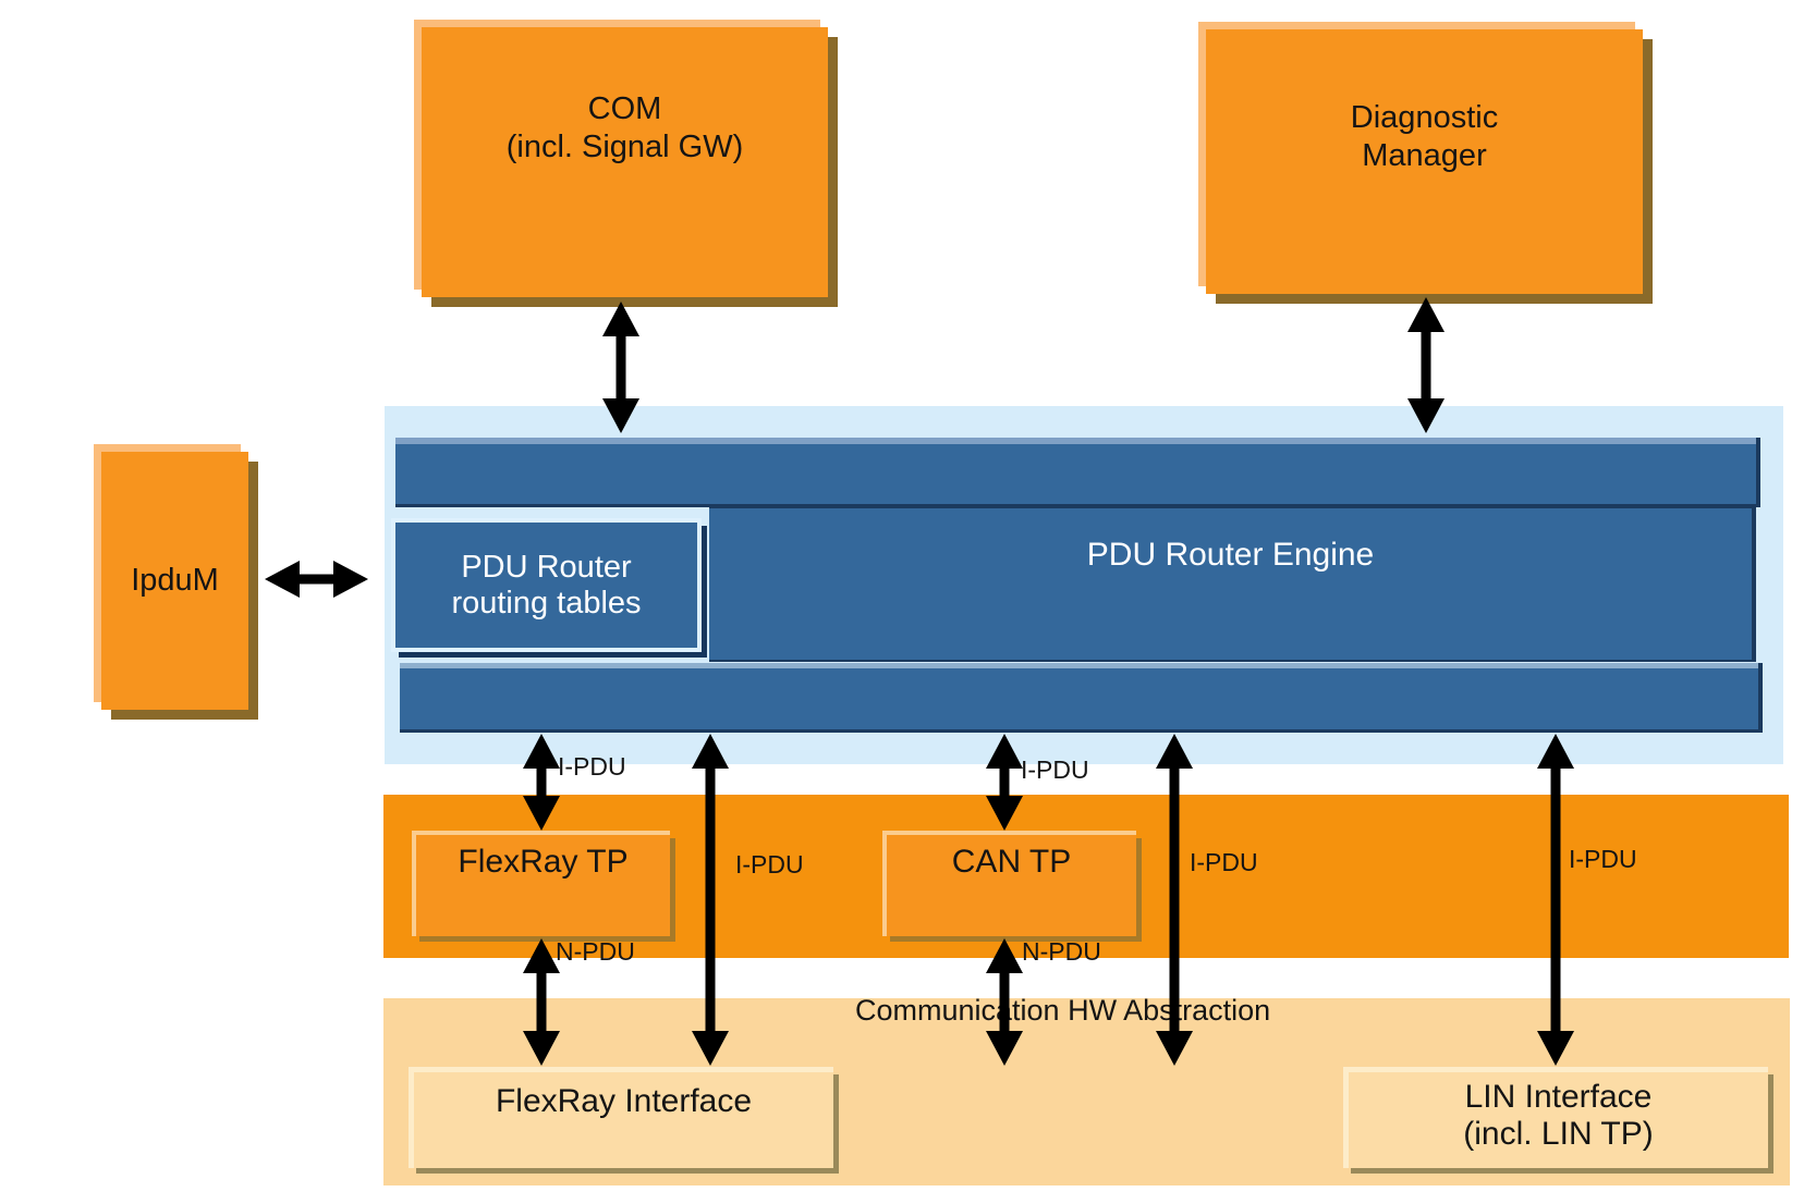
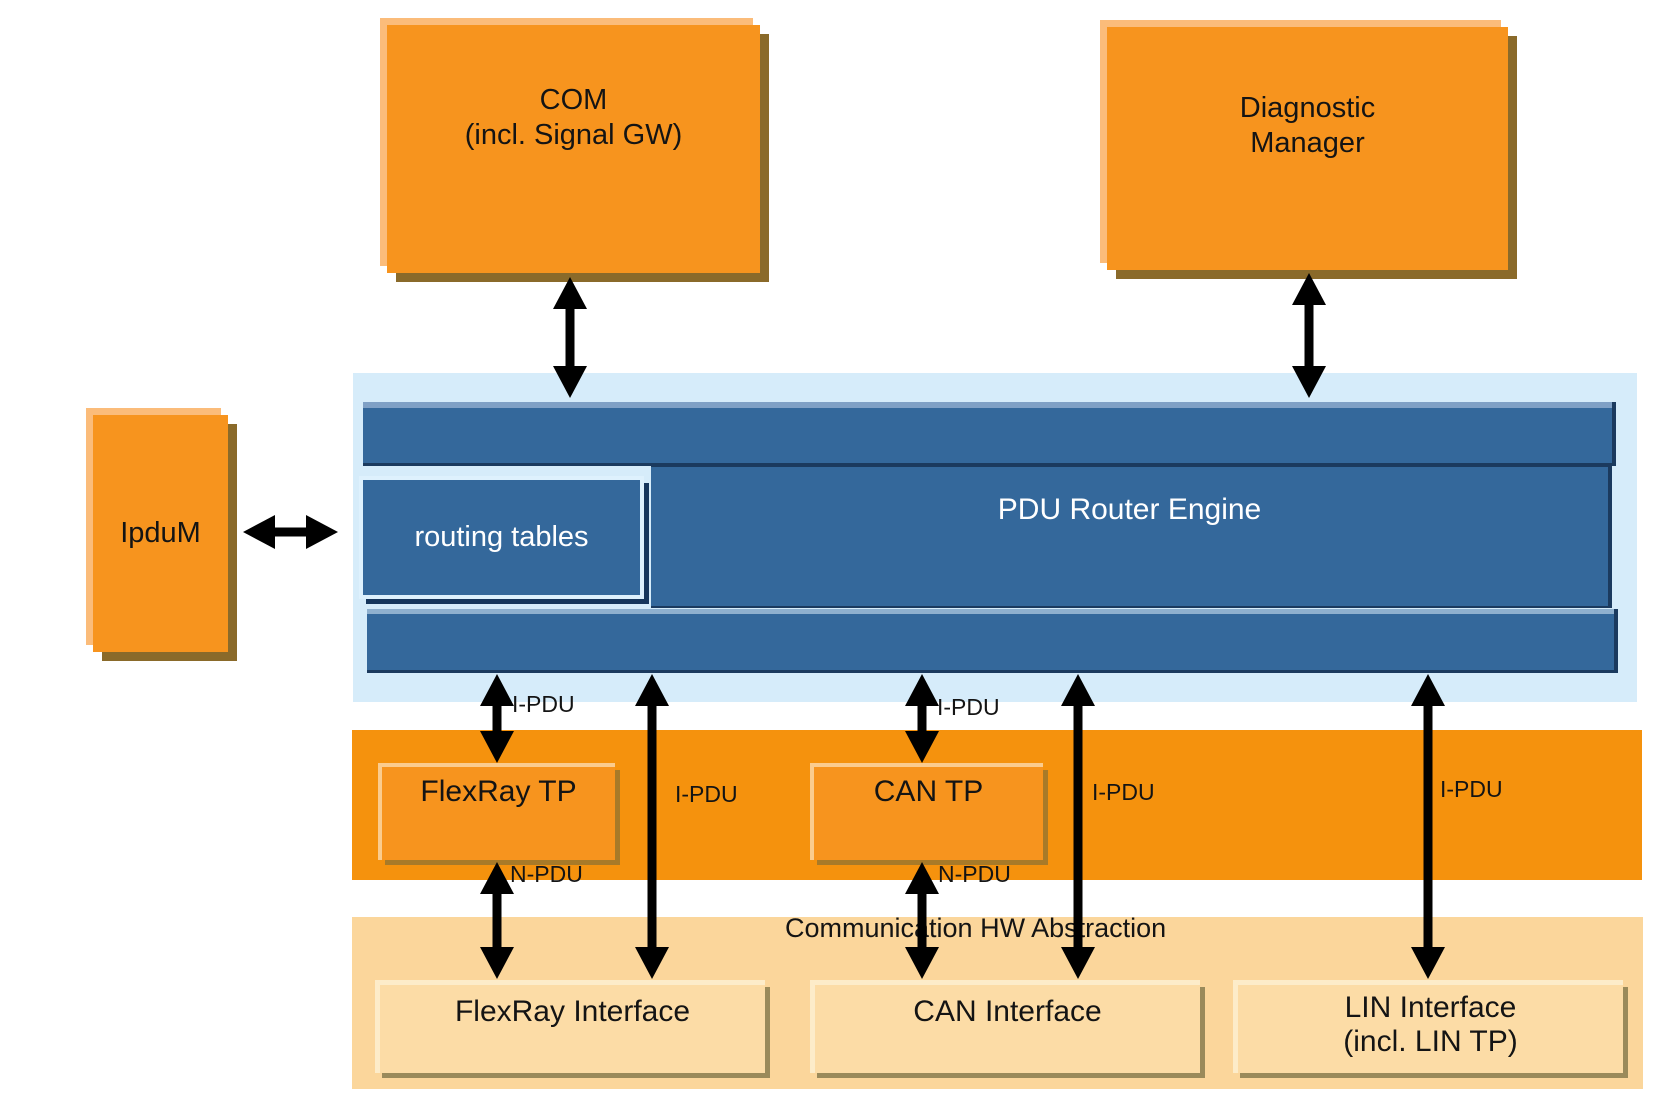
  COM
  (incl. Signal GW)
  Diagnostic
  Manager
  IpduM
- PDU Router
  routing tables
  PDU Router Engine
  FlexRay TP
  CAN TP
  Communiction HW Absraction
  FlexRay Interface
+ CAN Interface
  LIN Interface
  (incl. LIN TP)
  I-PDU
  I-PDU
  I-PDU
  I-PDU
  I-PDU
  N-PDU
  N-PDU
